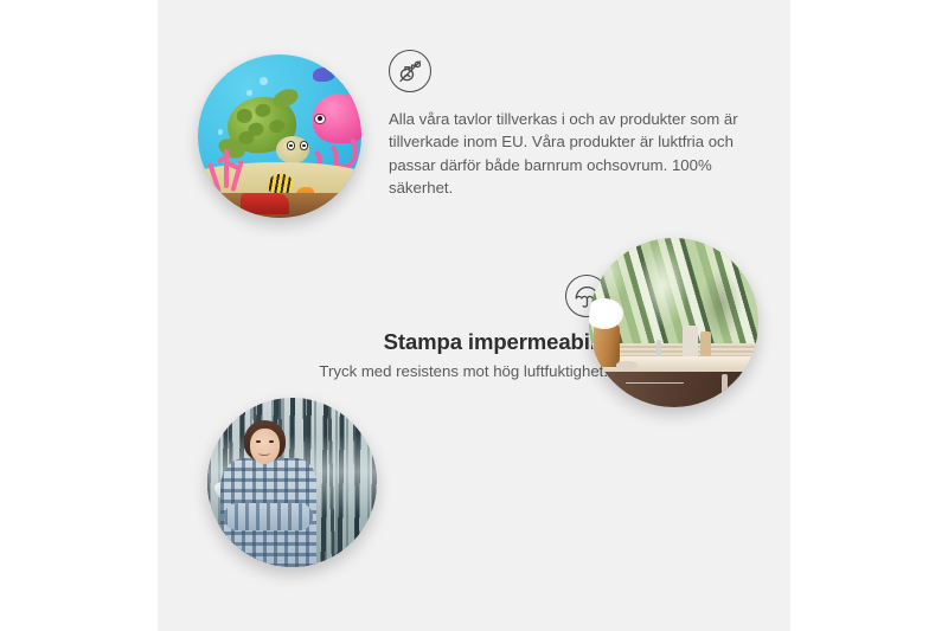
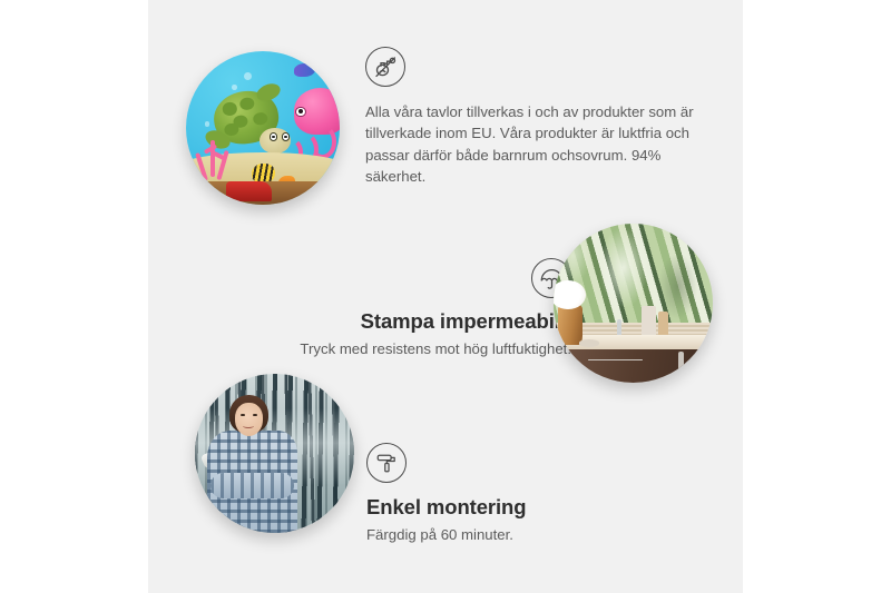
- Alla våra tavlor tillverkas i och av produkter som är tillverkade inom EU. Våra produkter är luktfria och passar därför både barnrum ochsovrum. 100% säkerhet.
+ Alla våra tavlor tillverkas i och av produkter som är tillverkade inom EU. Våra produkter är luktfria och passar därför både barnrum ochsovrum. 94% säkerhet.
  Stampa impermeabi
  Tryck med resistens mot hög luftfuktigh
+ Enkel montering
+ Färgdig på 60 minuter.
